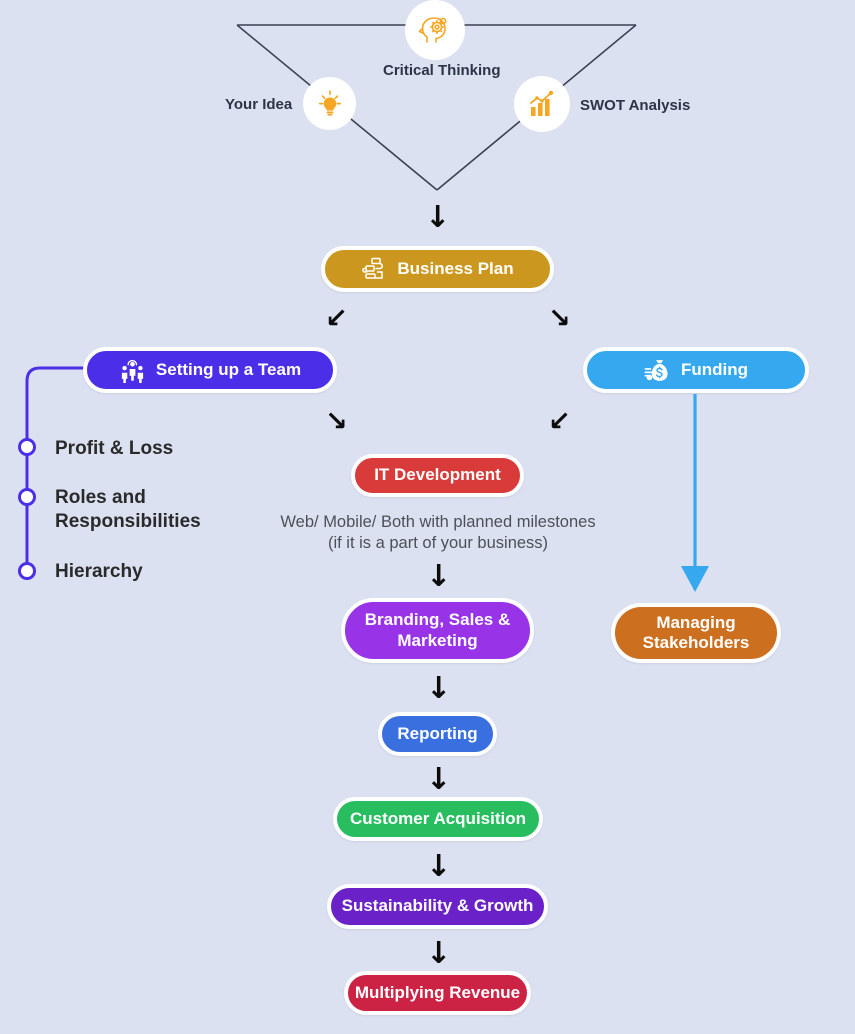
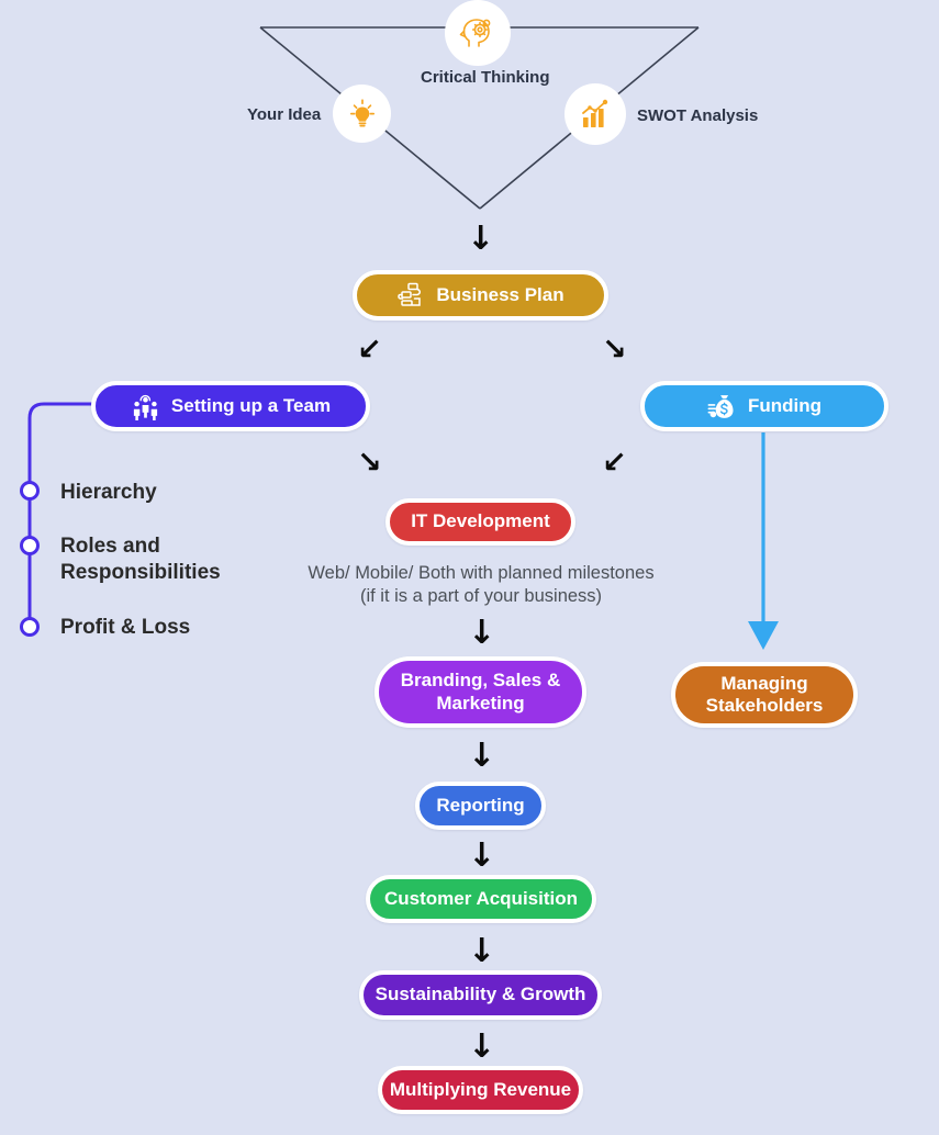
  Critical Thinking
  Your Idea
  SWOT Analysis
  ↓
  Business Plan
  ↙
  ↘
  Setting up a Team
  Funding
- Profit & Loss
+ Hierarchy
  Roles and
  Responsibilities
- Hierarchy
+ Profit & Loss
  ↘
  ↙
  IT Development
  Web/ Mobile/ Both with planned milestones
  (if it is a part of your business)
  ↓
  Branding, Sales &
  Marketing
  Managing
  Stakeholders
  ↓
  Reporting
  ↓
  Customer Acquisition
  ↓
  Sustainability & Growth
  ↓
  Multiplying Revenue
